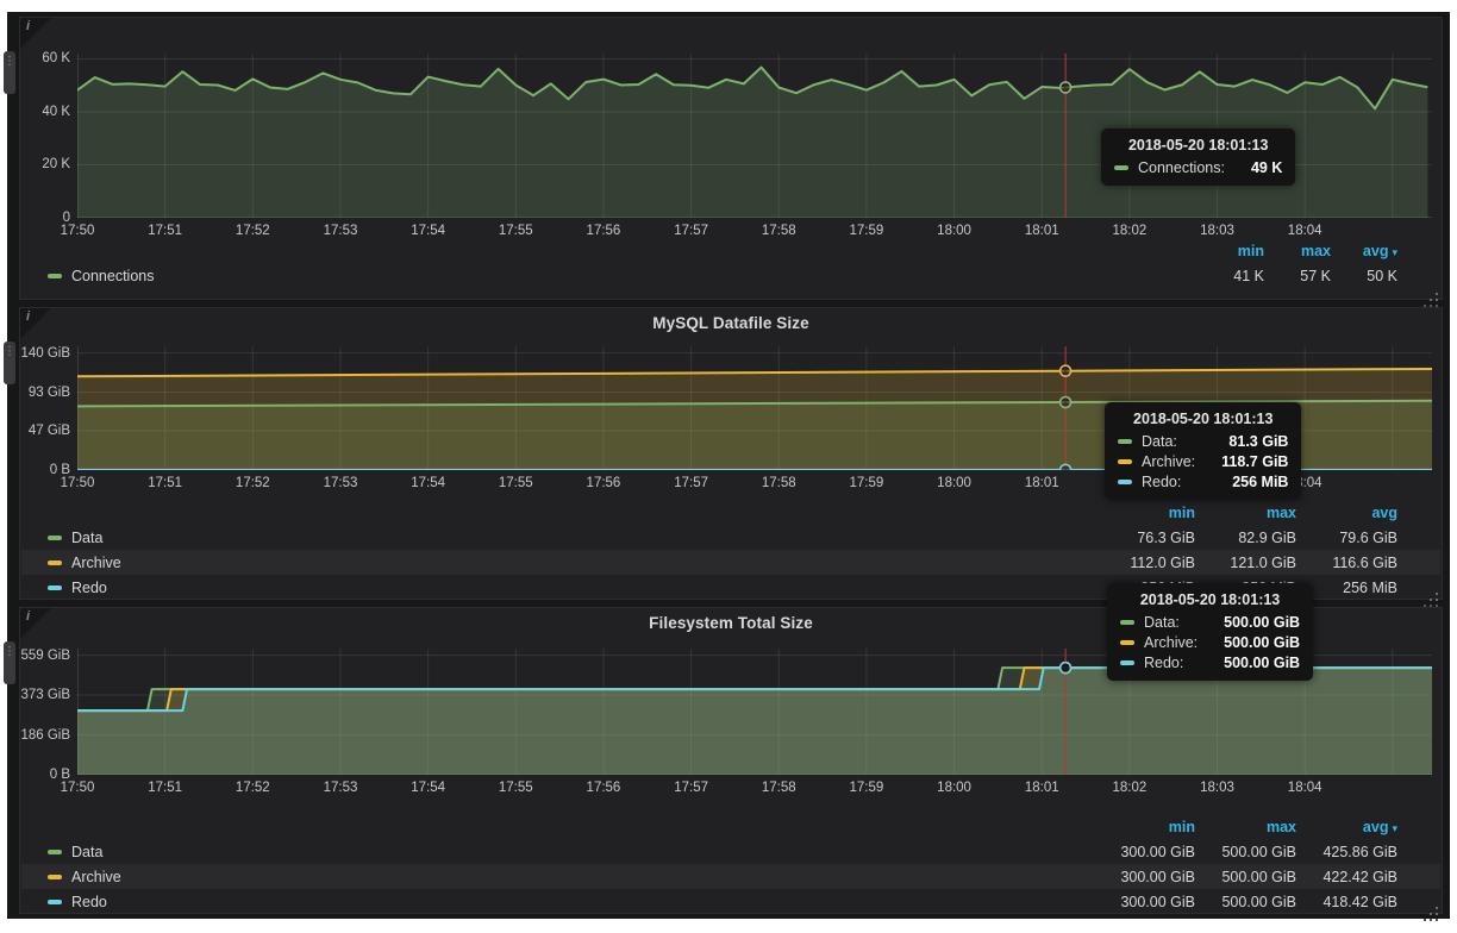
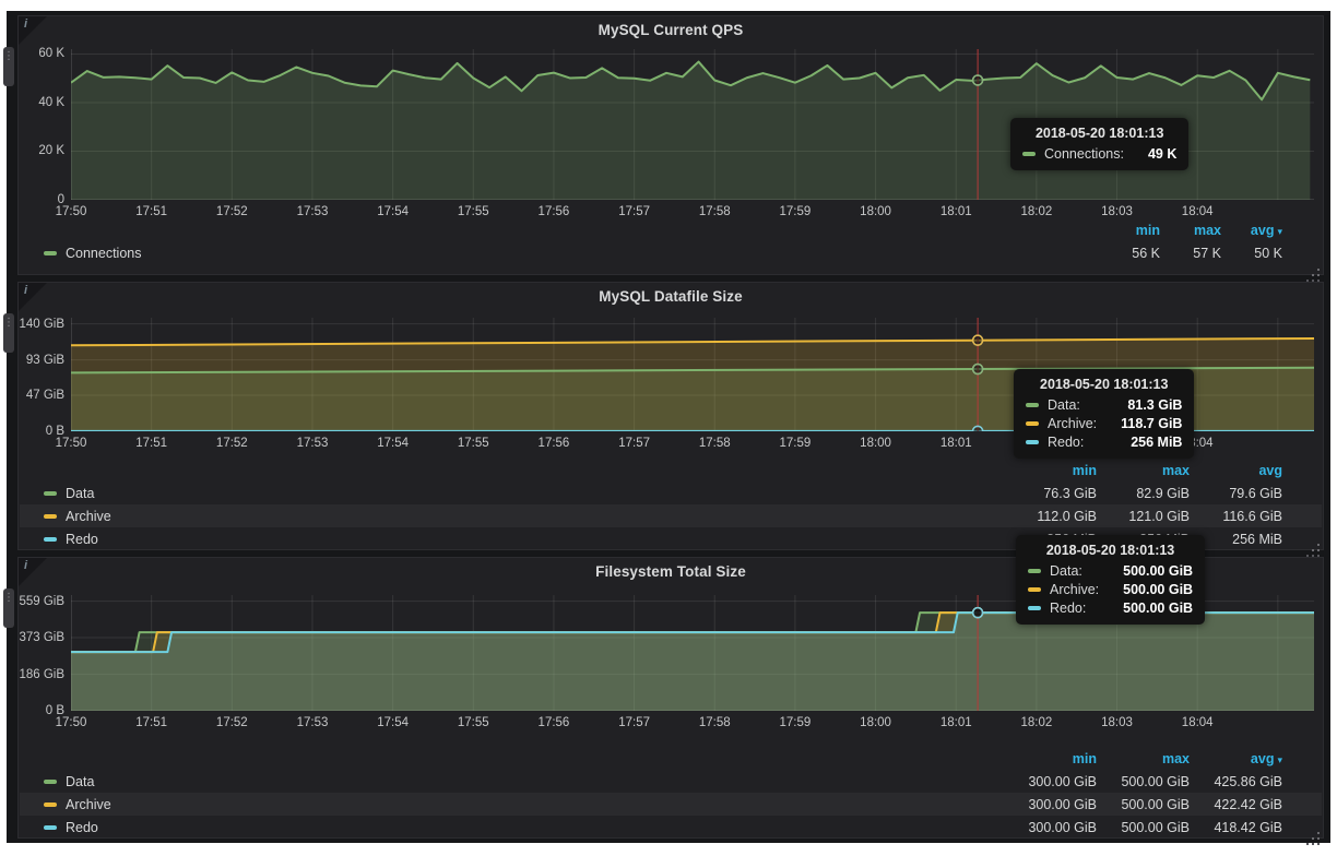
  ⋮
  i
+ MySQL Current QPS
  0
  20 K
  40 K
  60 K
  17:50
  17:51
  17:52
  17:53
  17:54
  17:55
  17:56
  17:57
  17:58
  17:59
  18:00
  18:01
  18:02
  18:03
  18:04
  min
  max
  avg ▾
  Connections
- 41 K
+ 56 K
  57 K
  50 K
  ⋮
  i
  MySQL Datafile Size
  0 B
  47 GiB
  93 GiB
  140 GiB
  17:50
  17:51
  17:52
  17:53
  17:54
  17:55
  17:56
  17:57
  17:58
  17:59
  18:00
  18:01
  min
  max
  avg
  Data
  76.3 GiB
  82.9 GiB
  79.6 GiB
  Archive
  112.0 GiB
  121.0 GiB
  116.6 GiB
  Redo
  256 MiB
  ⋮
  i
  Filesystem Total Size
  0 B
  186 GiB
  373 GiB
  559 GiB
  17:50
  17:51
  17:52
  17:53
  17:54
  17:55
  17:56
  17:57
  17:58
  17:59
  18:00
  18:01
  18:02
  18:03
  18:04
  min
  max
  avg ▾
  Data
  300.00 GiB
  500.00 GiB
  425.86 GiB
  Archive
  300.00 GiB
  500.00 GiB
  422.42 GiB
  Redo
  300.00 GiB
  500.00 GiB
  418.42 GiB
  2018-05-20 18:01:13
  Connections:
  49 K
  2018-05-20 18:01:13
  Data:
  81.3 GiB
  Archive:
  118.7 GiB
  Redo:
  256 MiB
  2018-05-20 18:01:13
  Data:
  500.00 GiB
  Archive:
  500.00 GiB
  Redo:
  500.00 GiB
